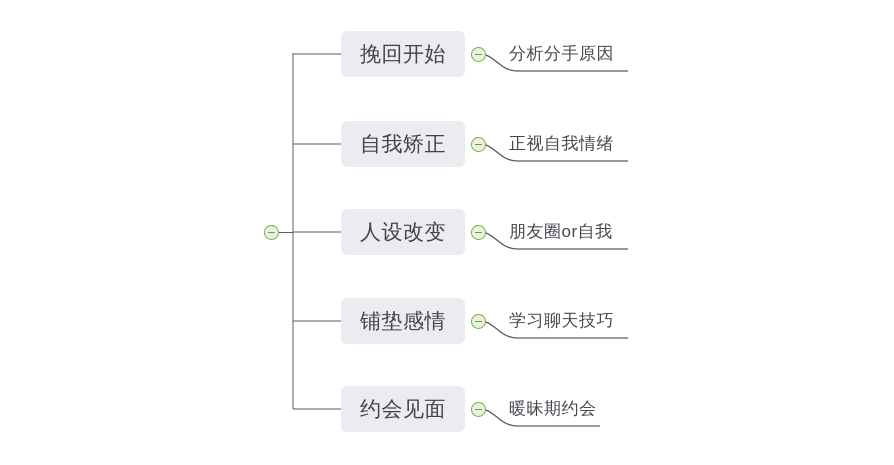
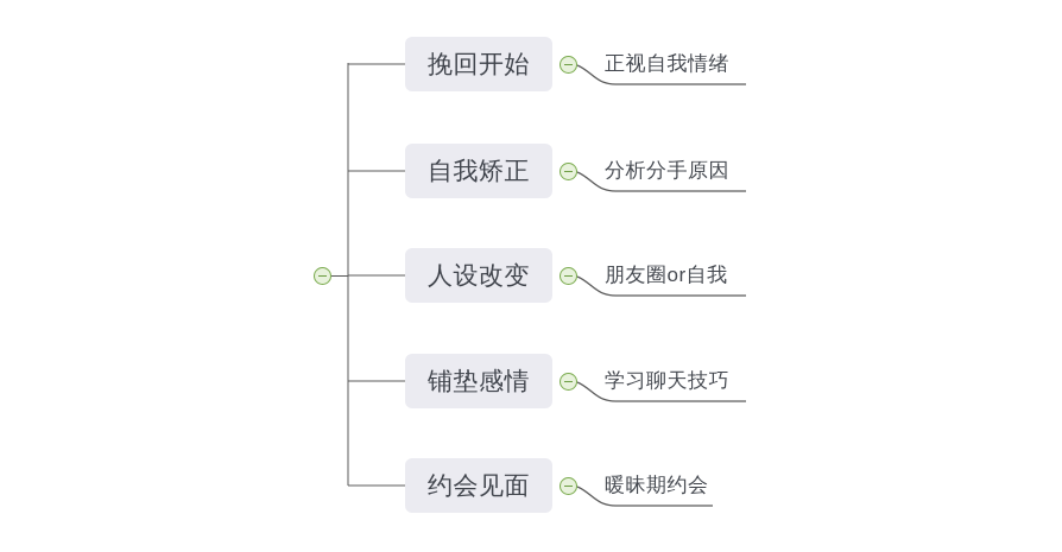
  挽回开始
- 分析分手原因
+ 正视自我情绪
  自我矫正
- 正视自我情绪
+ 分析分手原因
  人设改变
  朋友圈or自我
  铺垫感情
  学习聊天技巧
  约会见面
  暖昧期约会
